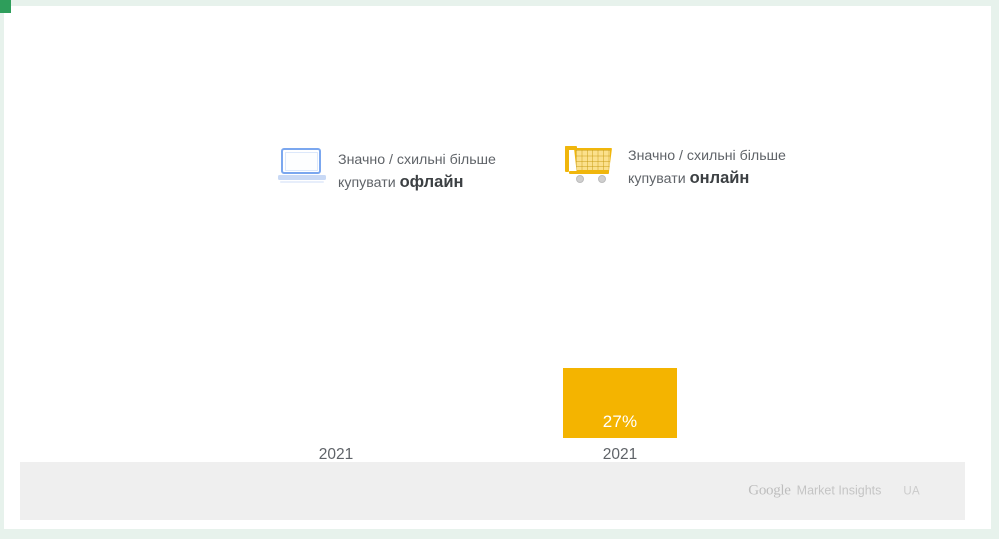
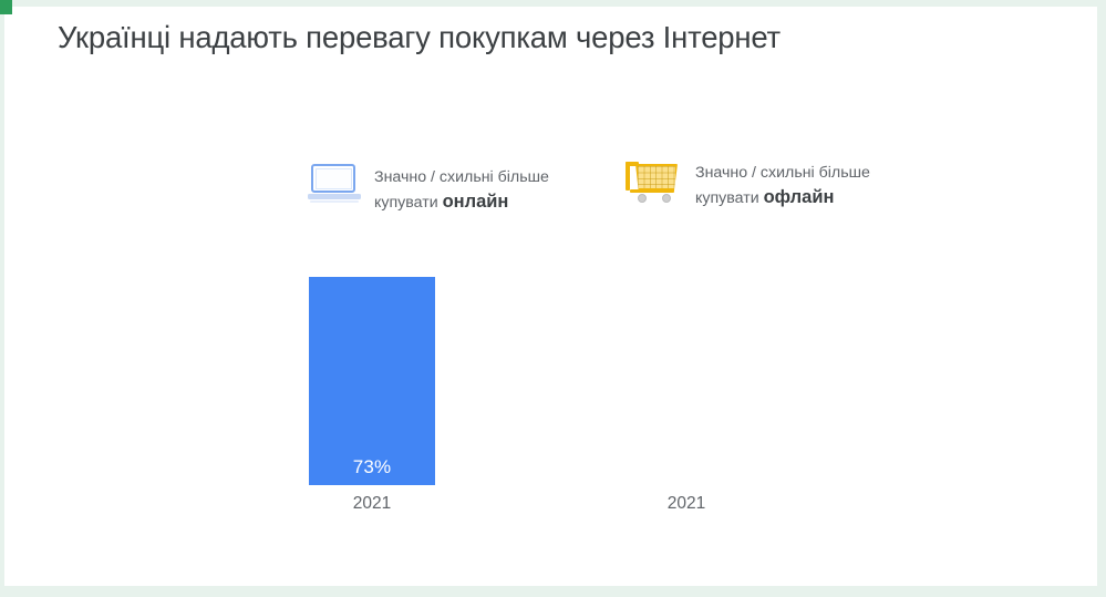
+ Українці надають перевагу покупкам через Інтернет
  Значно / схильні більше
- купувати офлайн
+ купувати онлайн
  Значно / схильні більше
- купувати онлайн
+ купувати офлайн
+ 73%
  2021
- 27%
  2021
- Google
- Market Insights
- UA
